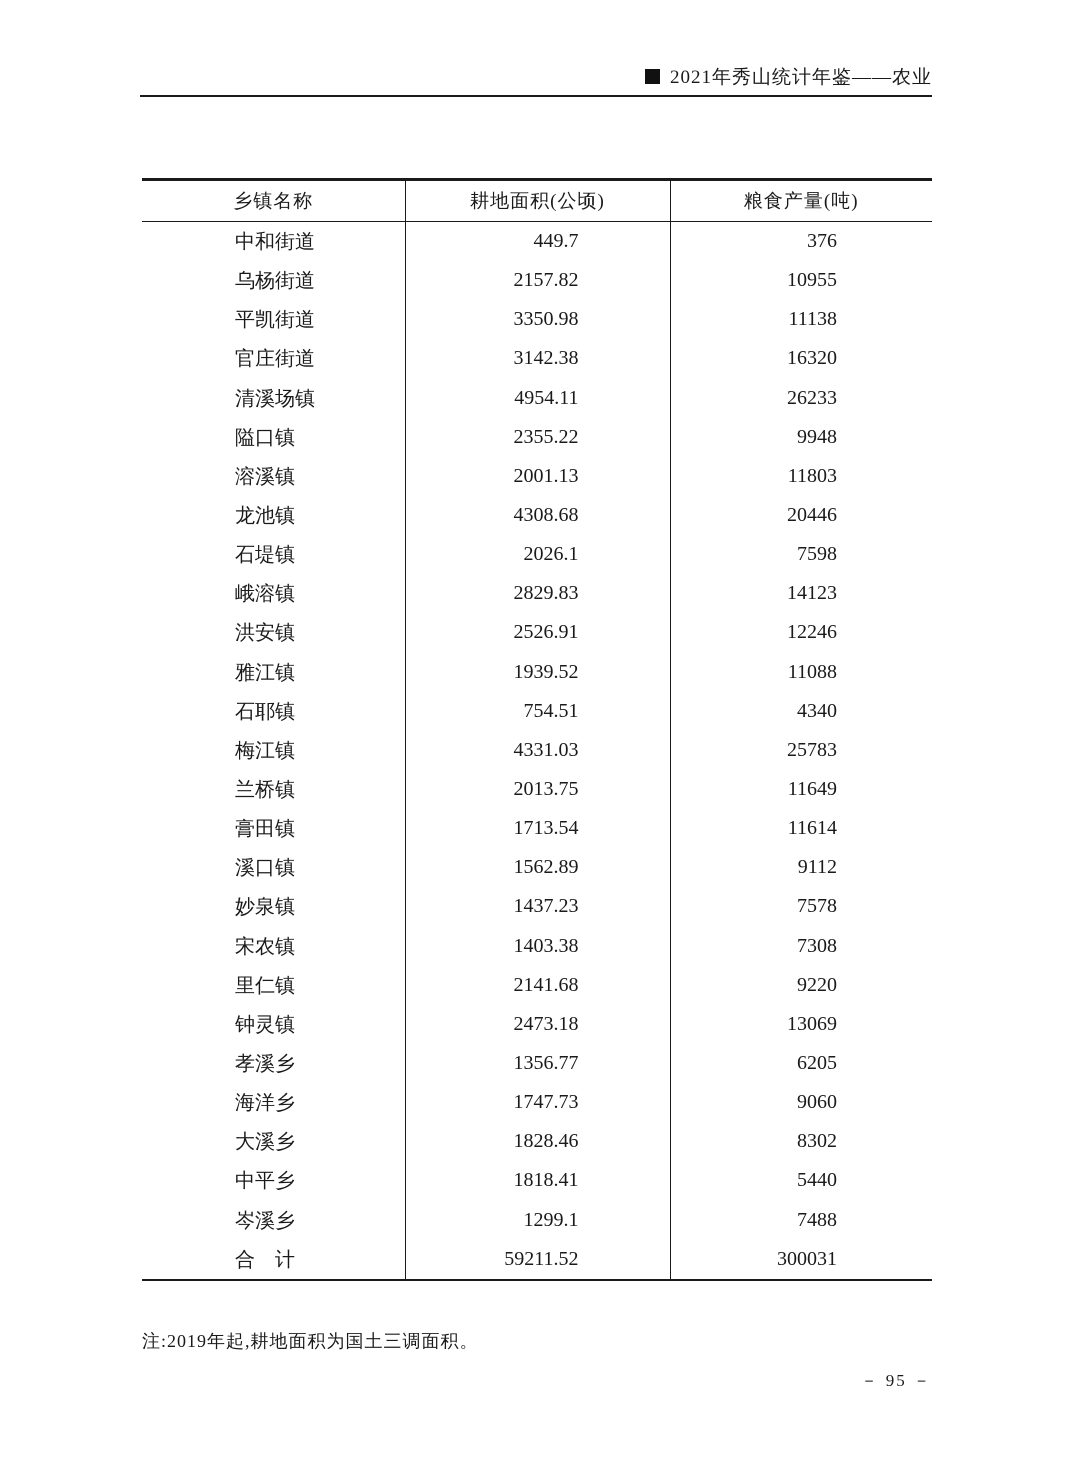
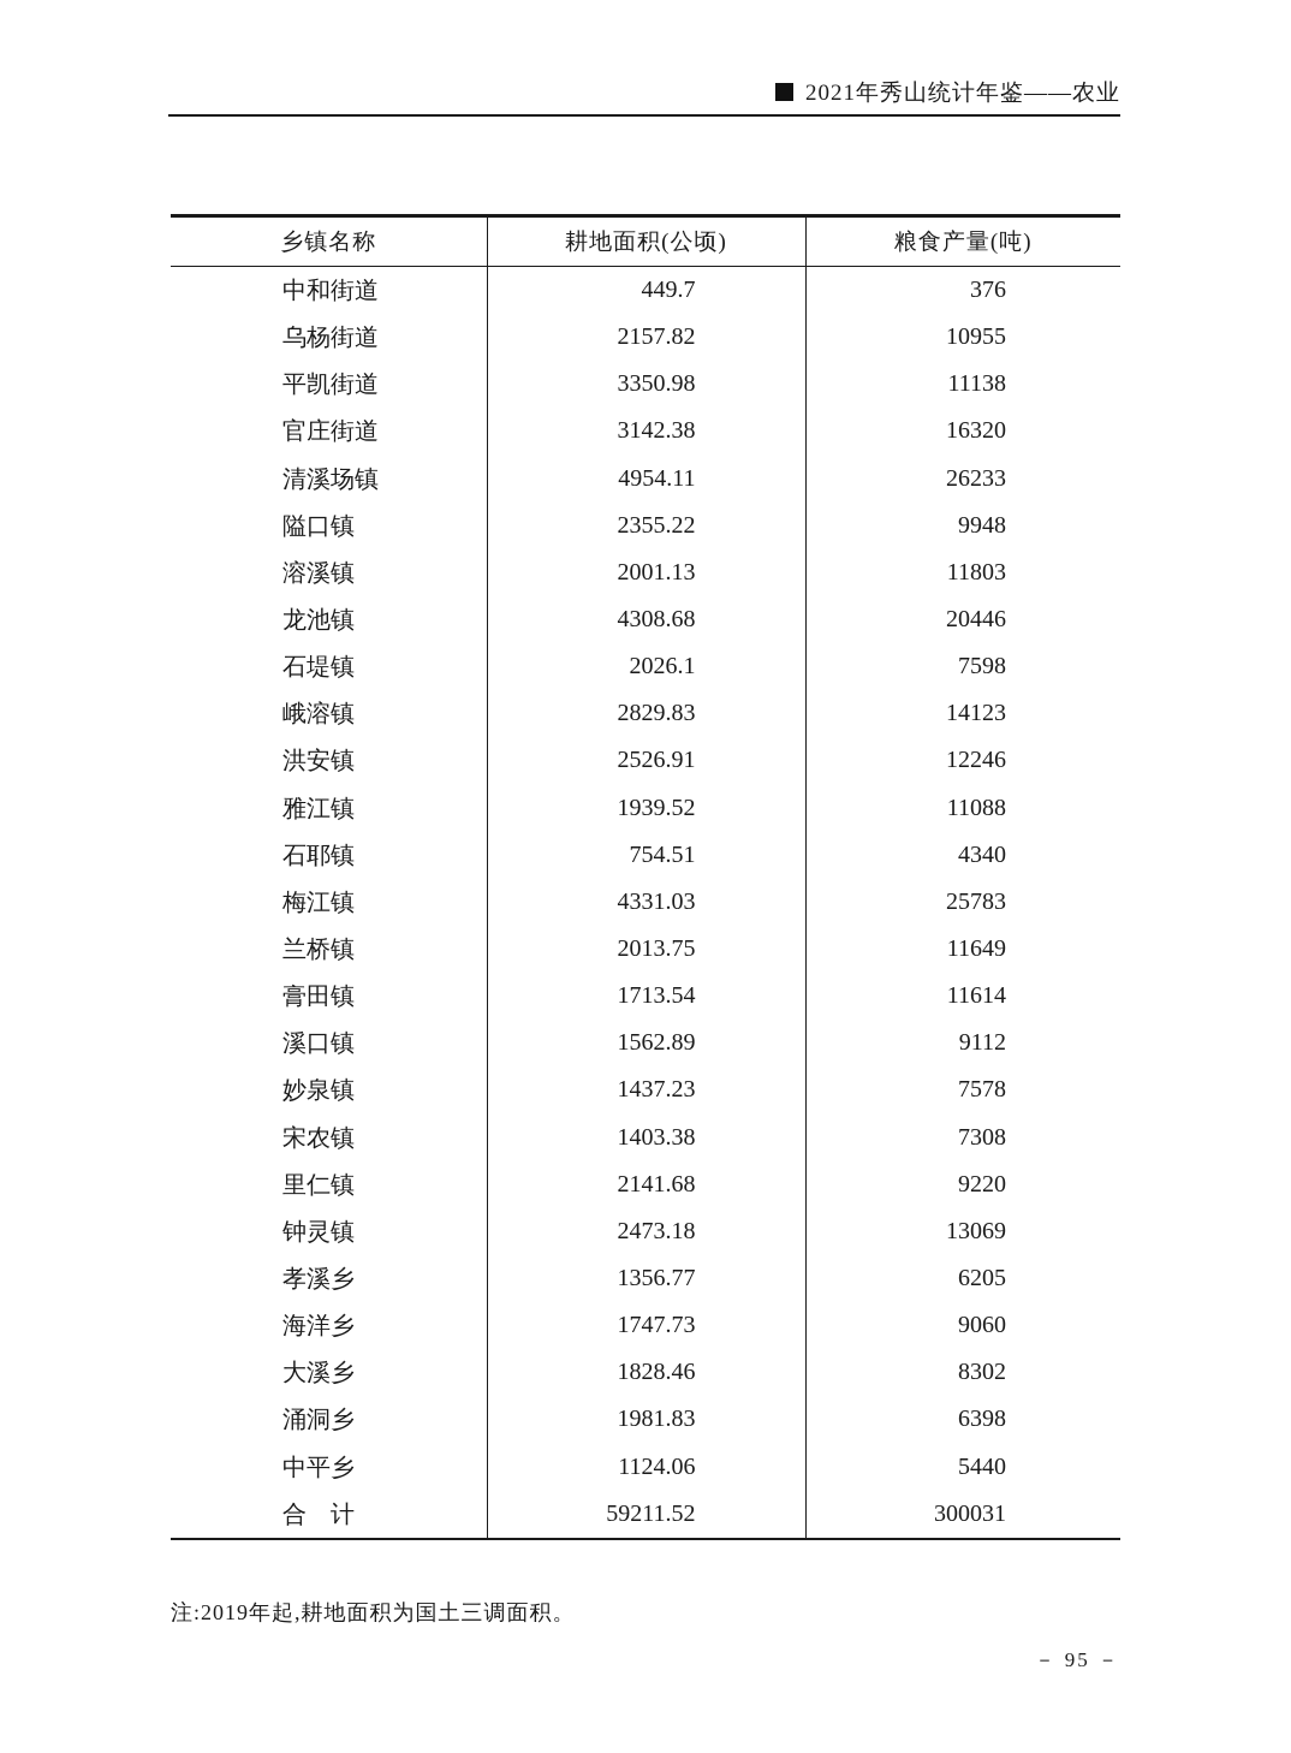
  2021年秀山统计年鉴——农业
  乡镇名称	耕地面积(公顷)	粮食产量(吨)
  中和街道	449.7	376
  乌杨街道	2157.82	10955
  平凯街道	3350.98	11138
  官庄街道	3142.38	16320
  清溪场镇	4954.11	26233
  隘口镇	2355.22	9948
  溶溪镇	2001.13	11803
  龙池镇	4308.68	20446
  石堤镇	2026.1	7598
  峨溶镇	2829.83	14123
  洪安镇	2526.91	12246
  雅江镇	1939.52	11088
  石耶镇	754.51	4340
  梅江镇	4331.03	25783
  兰桥镇	2013.75	11649
  膏田镇	1713.54	11614
  溪口镇	1562.89	9112
  妙泉镇	1437.23	7578
  宋农镇	1403.38	7308
  里仁镇	2141.68	9220
  钟灵镇	2473.18	13069
  孝溪乡	1356.77	6205
  海洋乡	1747.73	9060
  大溪乡	1828.46	8302
+ 涌洞乡	1981.83	6398
- 中平乡	1818.41	5440
+ 中平乡	1124.06	5440
- 岑溪乡	1299.1	7488
  合 计	59211.52	300031
  注:2019年起,耕地面积为国土三调面积。
  － 95 －
